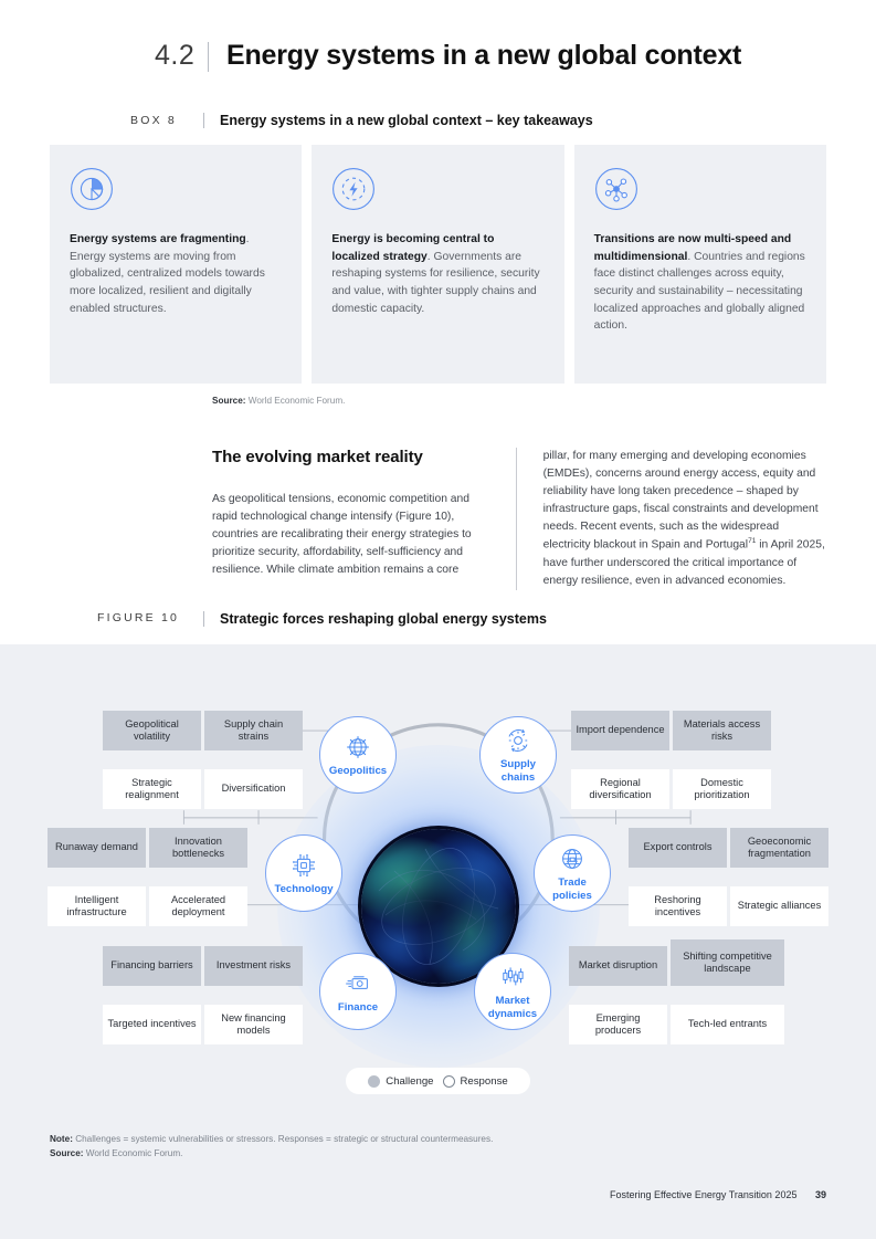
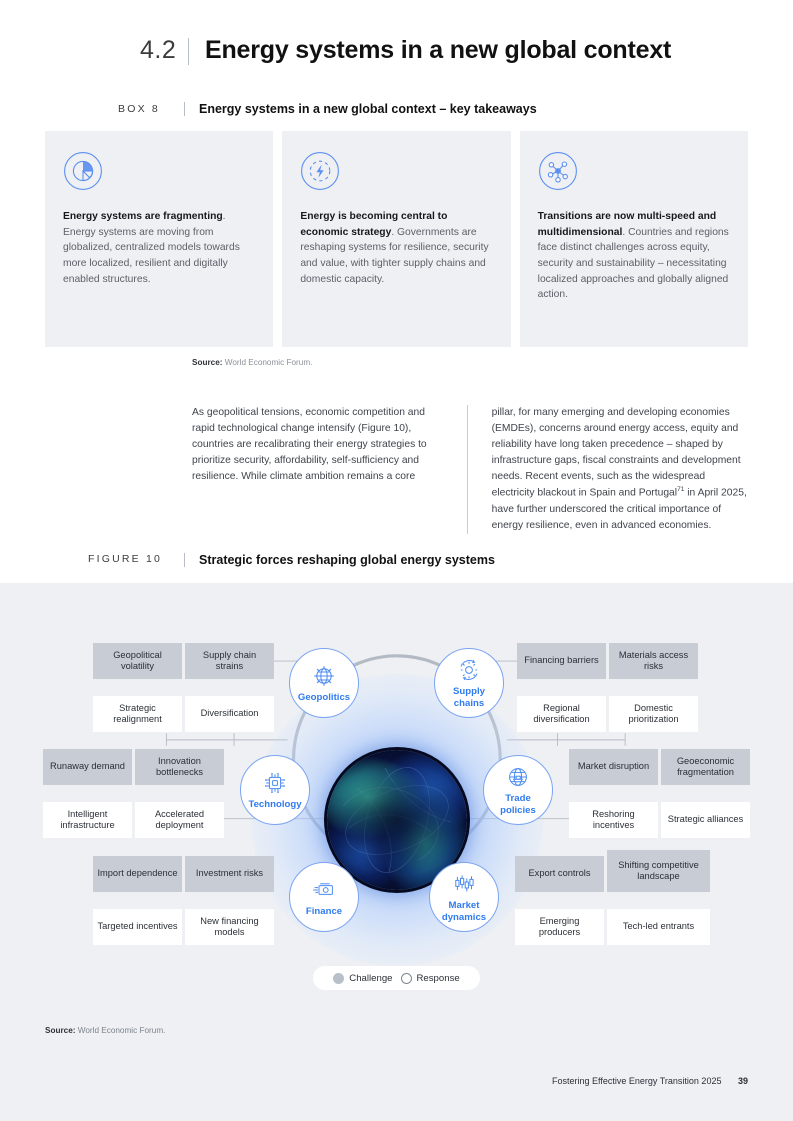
  4.2
  Energy systems in a new global context
  BOX 8
  Energy systems in a new global context – key takeaways
  Energy systems are fragmenting. Energy systems are moving from globalized, centralized models towards more localized, resilient and digitally enabled structures.
- Energy is becoming central to localized strategy. Governments are reshaping systems for resilience, security and value, with tighter supply chains and domestic capacity.
+ Energy is becoming central to economic strategy. Governments are reshaping systems for resilience, security and value, with tighter supply chains and domestic capacity.
  Transitions are now multi-speed and multidimensional. Countries and regions face distinct challenges across equity, security and sustainability – necessitating localized approaches and globally aligned action.
  Source: World Economic Forum.
- The evolving market reality
  As geopolitical tensions, economic competition and rapid technological change intensify (Figure 10), countries are recalibrating their energy strategies to prioritize security, affordability, self-sufficiency and resilience. While climate ambition remains a core
  pillar, for many emerging and developing economies (EMDEs), concerns around energy access, equity and reliability have long taken precedence – shaped by infrastructure gaps, fiscal constraints and development needs. Recent events, such as the widespread electricity blackout in Spain and Portugal in April 2025, have further underscored the critical importance of energy resilience, even in advanced economies.
  FIGURE 10
  Strategic forces reshaping global energy systems
  Geopolitics
  Supply
  chains
  Technology
  Trade
  policies
  Finance
  Market
  dynamics
  Geopolitical volatility
  Supply chain strains
  Strategic realignment
  Diversification
- Import dependence
+ Financing barriers
  Materials access risks
  Regional diversification
  Domestic prioritization
  Runaway demand
  Innovation bottlenecks
  Intelligent infrastructure
  Accelerated deployment
- Export controls
+ Market disruption
  Geoeconomic fragmentation
  Reshoring incentives
  Strategic alliances
- Financing barriers
+ Import dependence
  Investment risks
  Targeted incentives
  New financing models
- Market disruption
+ Export controls
  Shifting competitive landscape
  Emerging producers
  Tech-led entrants
  Challenge
  Response
- Note: Challenges = systemic vulnerabilities or stressors. Responses = strategic or structural countermeasures.
  Source: World Economic Forum.
  Fostering Effective Energy Transition 2025 39
